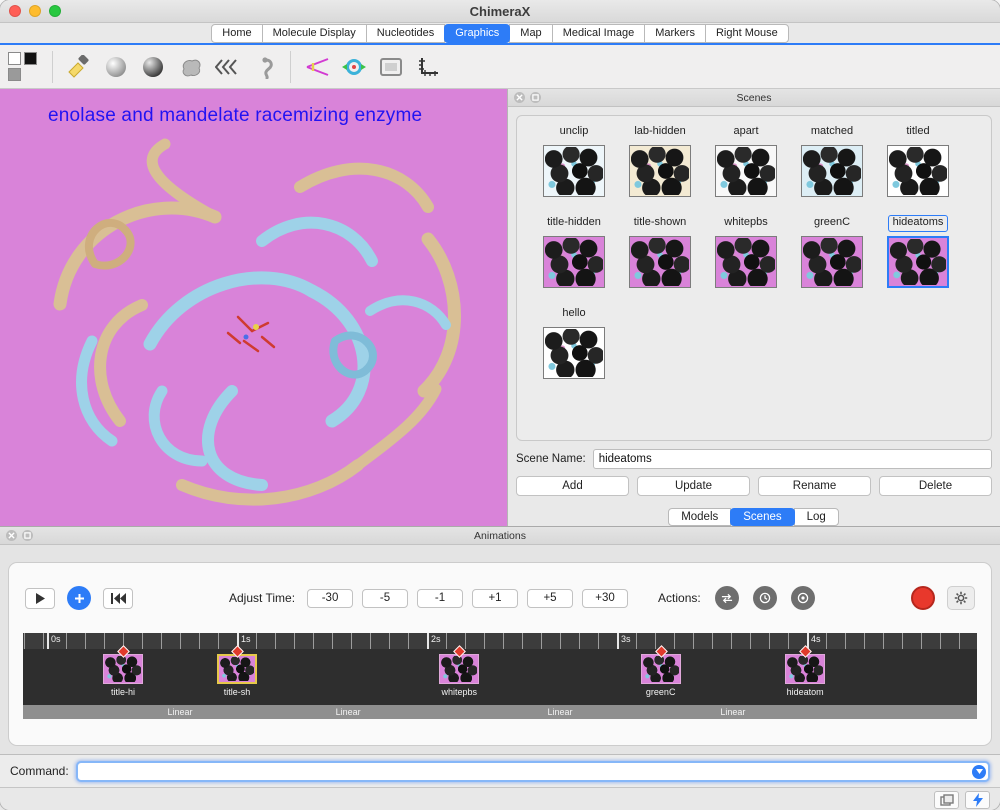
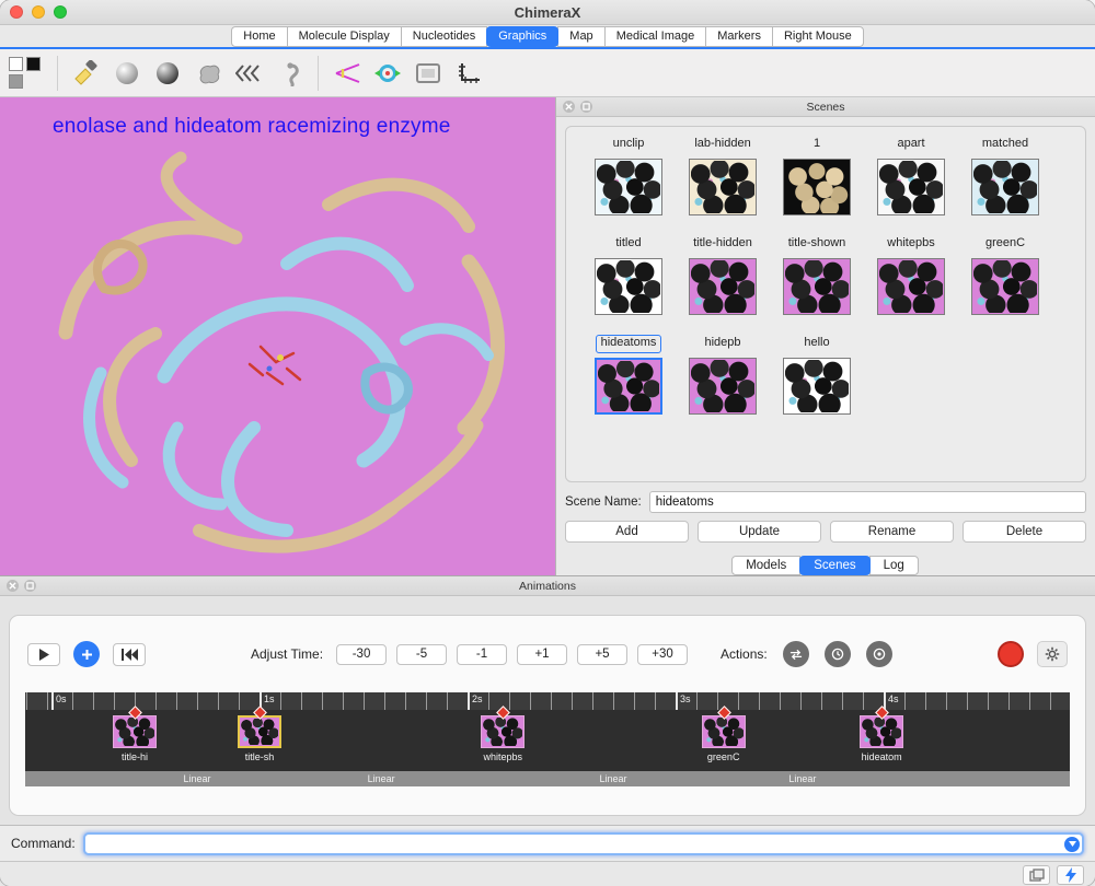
  ChimeraX
  Home
  Molecule Display
  Nucleotides
  Graphics
  Map
  Medical Image
  Markers
  Right Mouse
- enolase and mandelate racemizing enzyme
+ enolase and hideatom racemizing enzyme
  Scenes
  unclip
  lab-hidden
+ 1
  apart
  matched
  titled
  title-hidden
  title-shown
  whitepbs
  greenC
  hideatoms
+ hidepb
  hello
  Scene Name:
  hideatoms
  Add
  Update
  Rename
  Delete
  Models
  Scenes
  Log
  Animations
  Adjust Time:
  -30
  -5
  -1
  +1
  +5
  +30
  Actions:
  0s
  1s
  2s
  3s
  4s
  title-hi
  title-sh
  whitepbs
  greenC
  hideatom
  Linear
  Linear
  Linear
  Linear
  Command:
